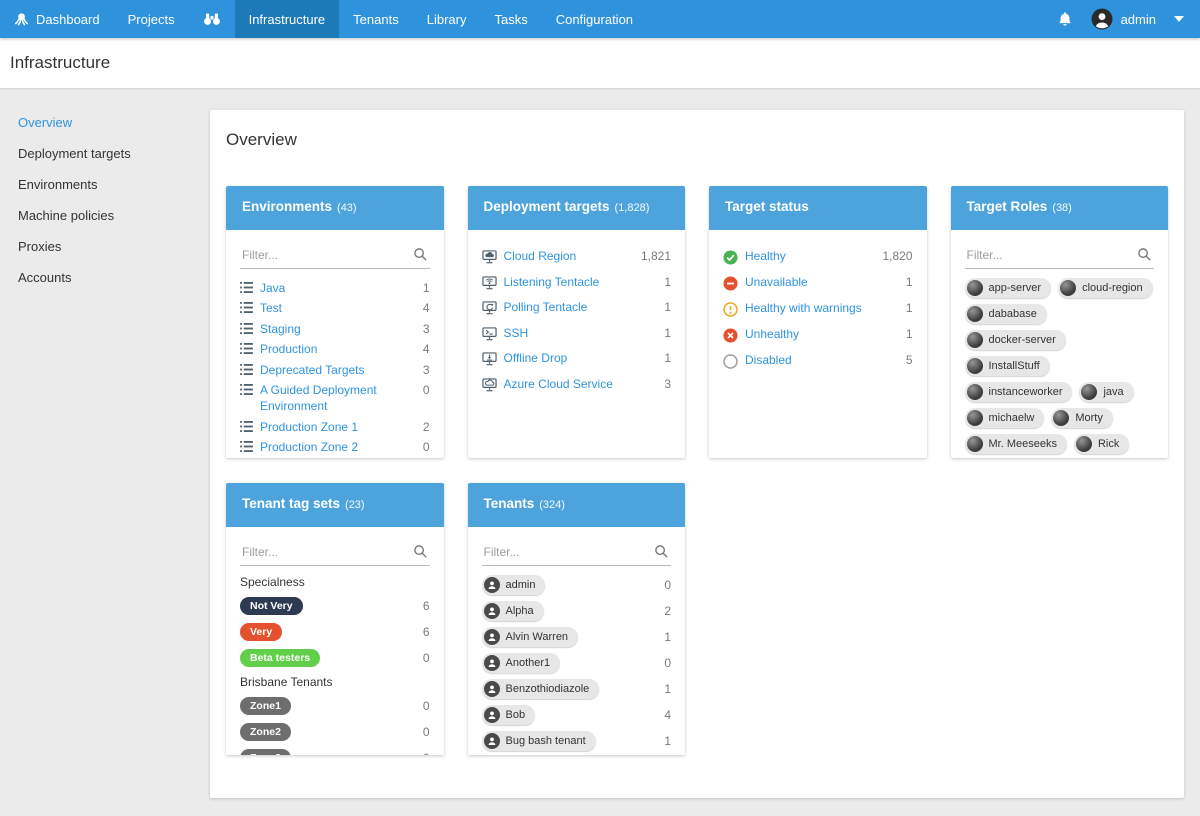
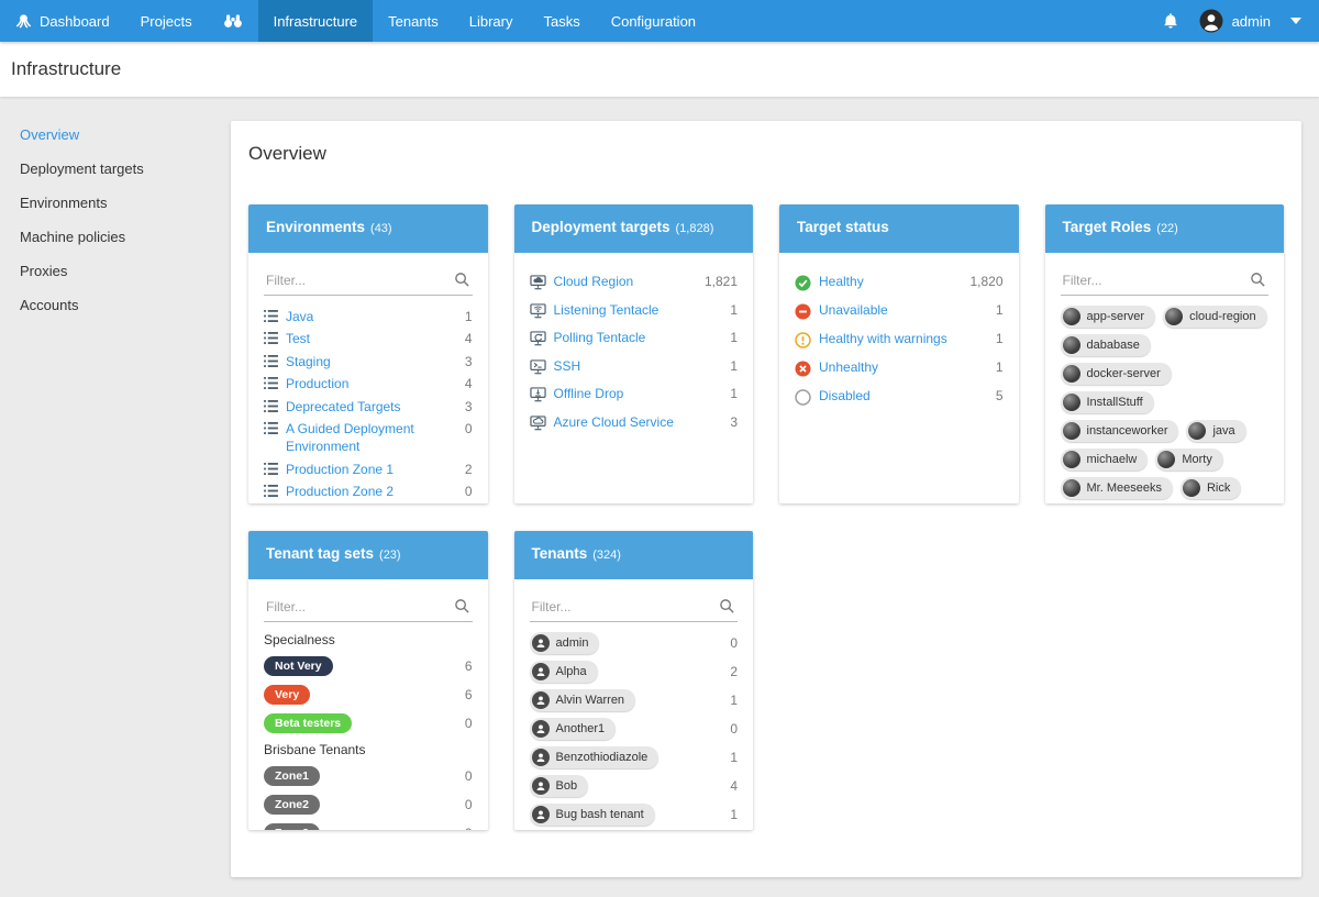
  Dashboard
  Projects
  Infrastructure
  Tenants
  Library
  Tasks
  Configuration
  admin
  Infrastructure
  Overview
  Deployment targets
  Environments
  Machine policies
  Proxies
  Accounts
  Overview
  Environments
  (43)
  Filter...
  Java
  1
  Test
  4
  Staging
  3
  Production
  4
  Deprecated Targets
  3
  A Guided Deployment Environment
  0
  Production Zone 1
  2
  Production Zone 2
  0
  Deployment targets
  (1,828)
  Cloud Region
  1,821
  Listening Tentacle
  1
  Polling Tentacle
  1
  SSH
  1
  Offline Drop
  1
  Azure Cloud Service
  3
  Target status
  Healthy
  1,820
  Unavailable
  1
  Healthy with warnings
  1
  Unhealthy
  1
  Disabled
  5
  Target Roles
- (38)
+ (22)
  Filter...
  app-server
  cloud-region
  dababase
  docker-server
  InstallStuff
  instanceworker
  java
  michaelw
  Morty
  Mr. Meeseeks
  Rick
  Tenant tag sets
  (23)
  Filter...
  Specialness
  Not Very
  6
  Very
  6
  Beta testers
  0
  Brisbane Tenants
  Zone1
  0
  Zone2
  0
  Tenants
  (324)
  Filter...
  admin
  0
  Alpha
  2
  Alvin Warren
  1
  Another1
  0
  Benzothiodiazole
  1
  Bob
  4
  Bug bash tenant
  1
